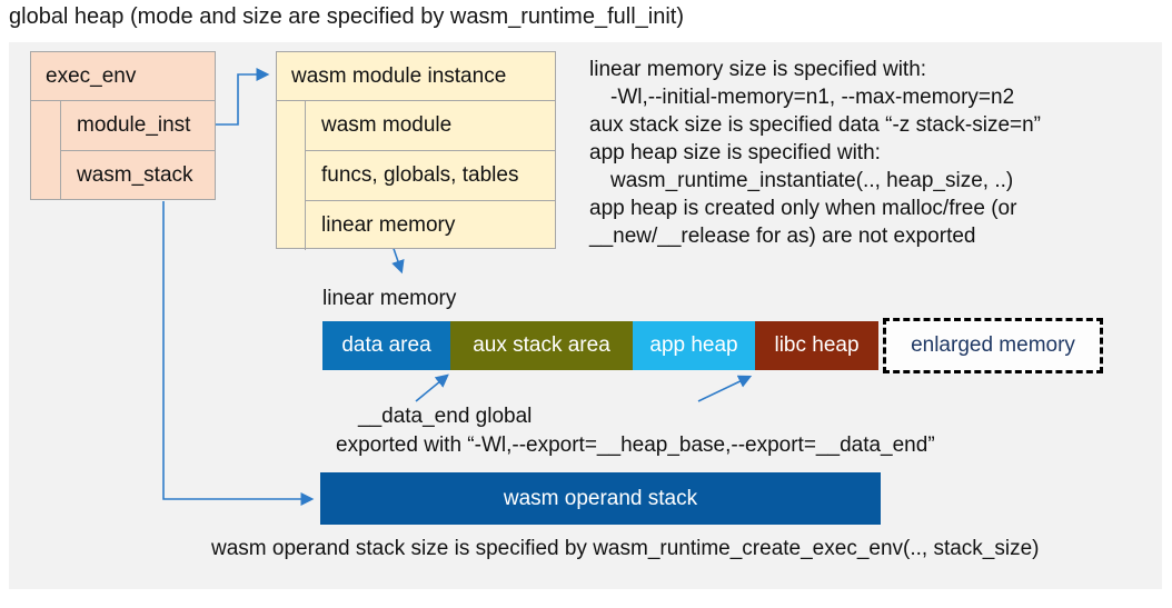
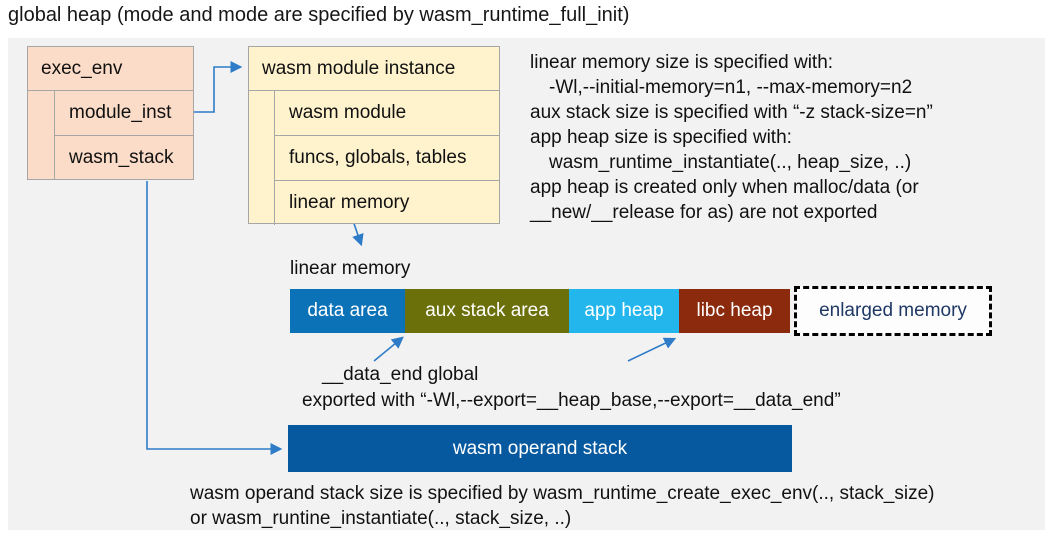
- global heap (mode and size are specified by wasm_runtime_full_init)
+ global heap (mode and mode are specified by wasm_runtime_full_init)
  exec_env
  module_inst
  wasm_stack
  wasm module instance
  wasm module
  funcs, globals, tables
  linear memory
  linear memory size is specified with:
  -Wl,--initial-memory=n1, --max-memory=n2
- aux stack size is specified data “-z stack-size=n”
+ aux stack size is specified with “-z stack-size=n”
  app heap size is specified with:
  wasm_runtime_instantiate(.., heap_size, ..)
- app heap is created only when malloc/free (or
+ app heap is created only when malloc/data (or
  __new/__release for as) are not exported
  linear memory
  data area
  aux stack area
  app heap
  libc heap
  enlarged memory
  __data_end global
  exported with “-Wl,--export=__heap_base,--export=__data_end”
  wasm operand stack
  wasm operand stack size is specified by wasm_runtime_create_exec_env(.., stack_size)
+ or wasm_runtine_instantiate(.., stack_size, ..)
